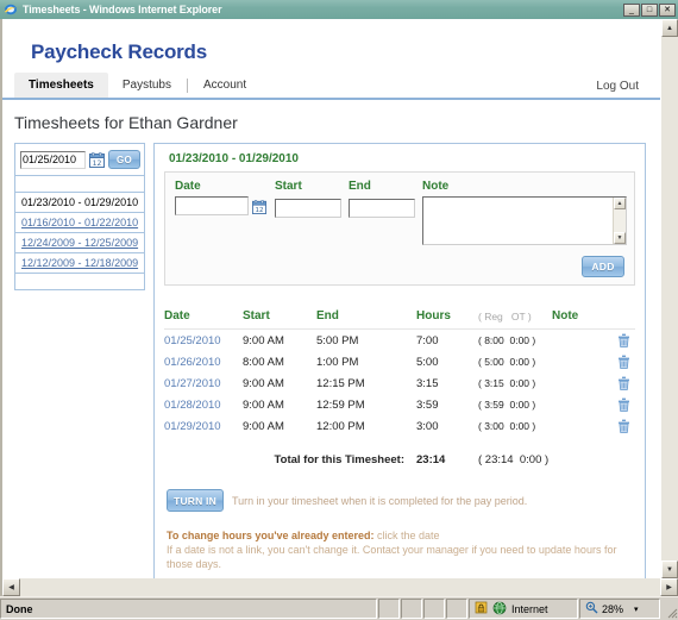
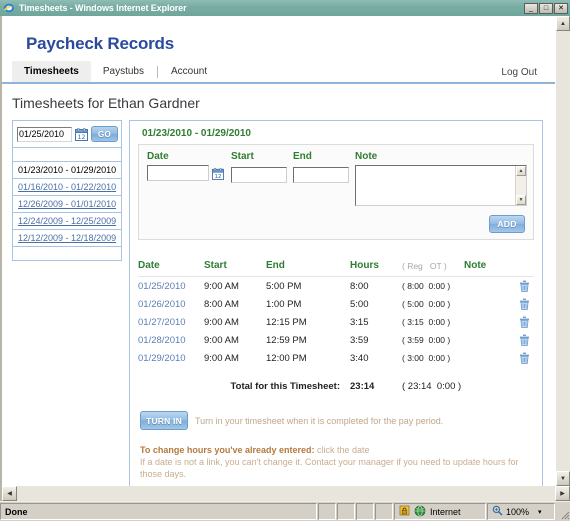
  Timesheets - Windows Internet Explorer
  Paycheck Records
  Timesheets
  Paystubs
  Account
  Log Out
  Timesheets for Ethan Gardner
  01/25/2010
  GO
  01/23/2010 - 01/29/2010
  01/16/2010 - 01/22/2010
+ 12/26/2009 - 01/01/2010
  12/24/2009 - 12/25/2009
  12/12/2009 - 12/18/2009
  01/23/2010 - 01/29/2010
  Date
  Start
  End
  Note
  ADD
  Date	Start	End	Hours	( Reg OT )	Note
- 01/25/2010	9:00 AM	5:00 PM	7:00	( 8:00 0:00 )
+ 01/25/2010	9:00 AM	5:00 PM	8:00	( 8:00 0:00 )
  01/26/2010	8:00 AM	1:00 PM	5:00	( 5:00 0:00 )
  01/27/2010	9:00 AM	12:15 PM	3:15	( 3:15 0:00 )
  01/28/2010	9:00 AM	12:59 PM	3:59	( 3:59 0:00 )
- 01/29/2010	9:00 AM	12:00 PM	3:00	( 3:00 0:00 )
+ 01/29/2010	9:00 AM	12:00 PM	3:40	( 3:00 0:00 )
  Total for this Timesheet:	23:14	( 23:14 0:00 )
  TURN IN
  Turn in your timesheet when it is completed for the pay period.
  To change hours you've already entered: click the date
  If a date is not a link, you can't change it. Contact your manager if you need to update hours for those days.
  Done
  Internet
- 28%
+ 100%
